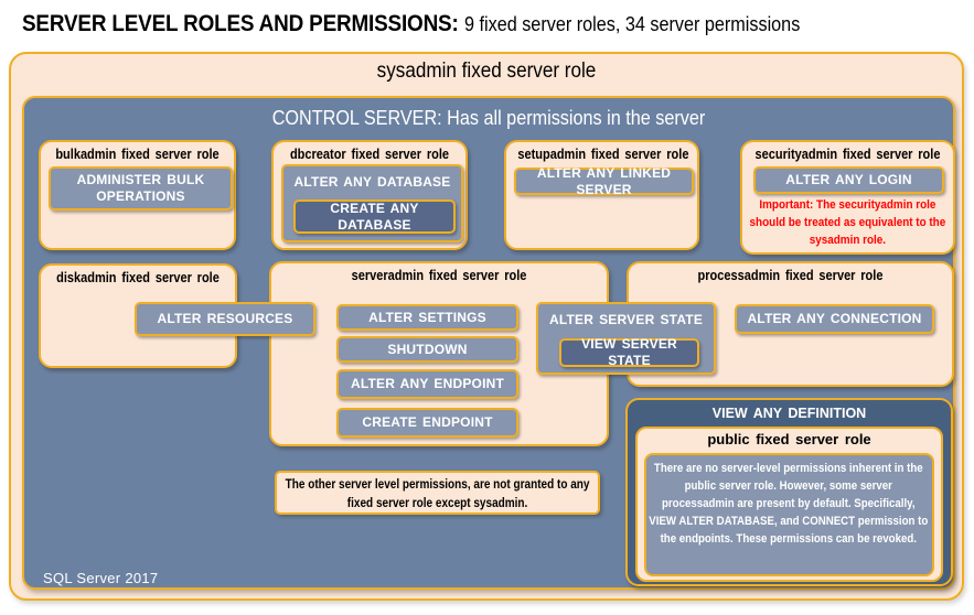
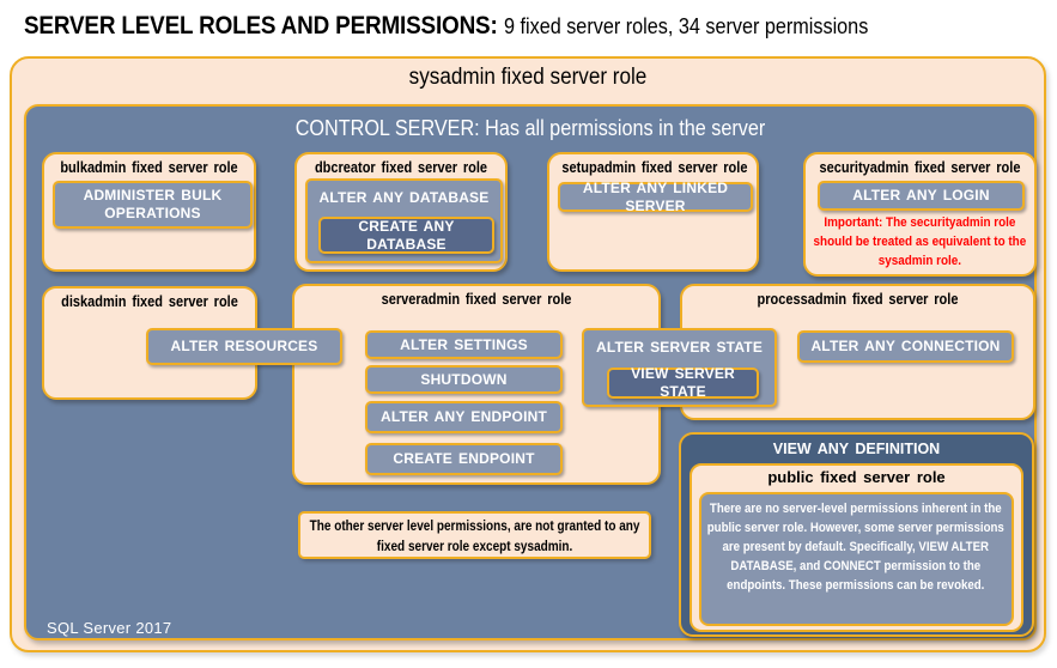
  SERVER LEVEL ROLES AND PERMISSIONS: 9 fixed server roles, 34 server permissions
  sysadmin fixed server role
  CONTROL SERVER: Has all permissions in the server
  bulkadmin fixed server role
  ADMINISTER BULK OPERATIONS
  dbcreator fixed server role
  ALTER ANY DATABASE
  CREATE ANY DATABASE
  setupadmin fixed server role
  ALTER ANY LINKED SERVER
  securityadmin fixed server role
  ALTER ANY LOGIN
  Important: The securityadmin role should be treated as equivalent to the sysadmin role.
  diskadmin fixed server role
  serveradmin fixed server role
  ALTER SETTINGS
  SHUTDOWN
  ALTER ANY ENDPOINT
  CREATE ENDPOINT
  processadmin fixed server role
  ALTER ANY CONNECTION
  ALTER RESOURCES
  ALTER SERVER STATE
  VIEW SERVER STATE
  The other server level permissions, are not granted to any fixed server role except sysadmin.
  VIEW ANY DEFINITION
  public fixed server role
- There are no server-level permissions inherent in the public server role. However, some server processadmin are present by default. Specifically, VIEW ALTER DATABASE, and CONNECT permission to the endpoints. These permissions can be revoked.
+ There are no server-level permissions inherent in the public server role. However, some server permissions are present by default. Specifically, VIEW ALTER DATABASE, and CONNECT permission to the endpoints. These permissions can be revoked.
  SQL Server 2017
